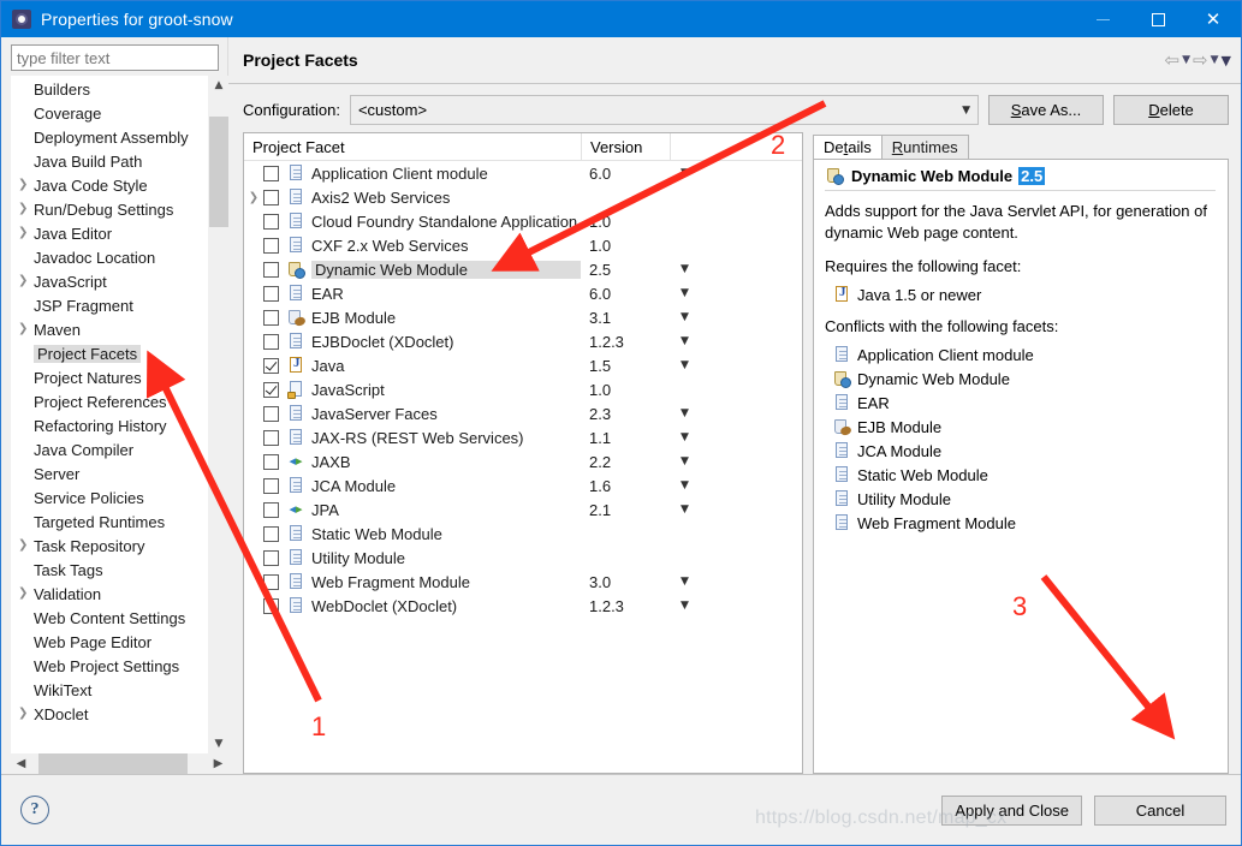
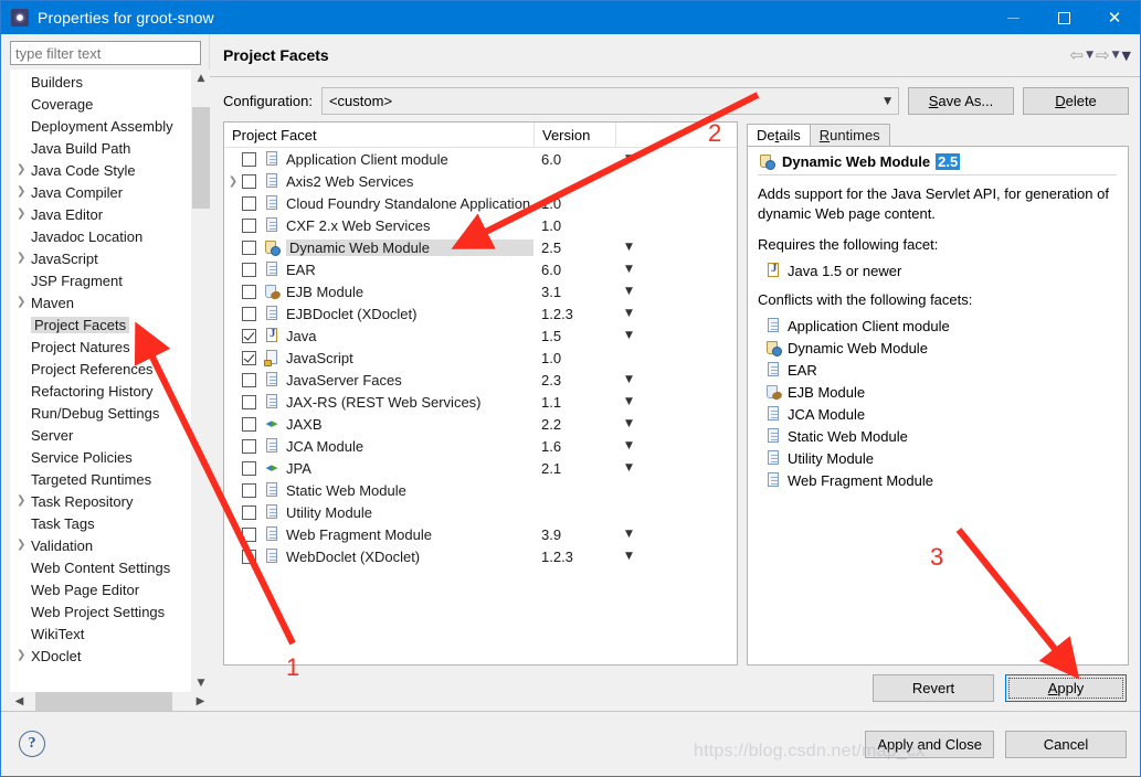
  Properties for groot-snow
  ✕
  type filter text
  Builders
  Coverage
  Deployment Assembly
  Java Build Path
  ❯
  Java Code Style
  ❯
- Run/Debug Settings
+ Java Compiler
  ❯
  Java Editor
  Javadoc Location
  ❯
  JavaScript
  JSP Fragment
  ❯
  Maven
  Project Facets
  Project Natures
  Project References
  Refactoring History
- Java Compiler
+ Run/Debug Settings
  Server
  Service Policies
  Targeted Runtimes
  ❯
  Task Repository
  Task Tags
  ❯
  Validation
  Web Content Settings
  Web Page Editor
  Web Project Settings
  WikiText
  ❯
  XDoclet
  ▲
  ▼
  ◀
  ▶
  Project Facets
  ⇦
  ▼
  ⇨
  ▼
  ▼
  Configuration:
  <custom>
  ▼
  S
  ave As...
  D
  elete
  Project Facet
  Version
  Application Client module
  6.0
  ❯
  Axis2 Web Services
  Cloud Foundry Standalone Application
  CXF 2.x Web Services
  1.0
  Dynamic Web Module
  2.5
  ▼
  EAR
  6.0
  ▼
  EJB Module
  3.1
  ▼
  EJBDoclet (XDoclet)
  1.2.3
  ▼
  Java
  1.5
  ▼
  JavaScript
  1.0
  JavaServer Faces
  2.3
  ▼
  JAX-RS (REST Web Services)
  1.1
  ▼
  ◂
  ▸
  JAXB
  2.2
  ▼
  JCA Module
  1.6
  ▼
  ◂
  ▸
  JPA
  2.1
  ▼
  Static Web Module
  Utility Module
  Web Fragment Module
- 3.0
+ 3.9
  ▼
  WebDoclet (XDoclet)
  1.2.3
  ▼
  De
  t
  ails
  R
  untimes
  Dynamic Web Module
  2.5
  Adds support for the Java Servlet API, for generation of dynamic Web page content.
  Requires the following facet:
  Java 1.5 or newer
  Conflicts with the following facets:
  Application Client module
  Dynamic Web Module
  EAR
  EJB Module
  JCA Module
  Static Web Module
  Utility Module
  Web Fragment Module
+ Revert
+ A
+ pply
  ?
  Apply and Close
  Cancel
  1
  2
  3
  https://blog.csdn.net/map_cx
